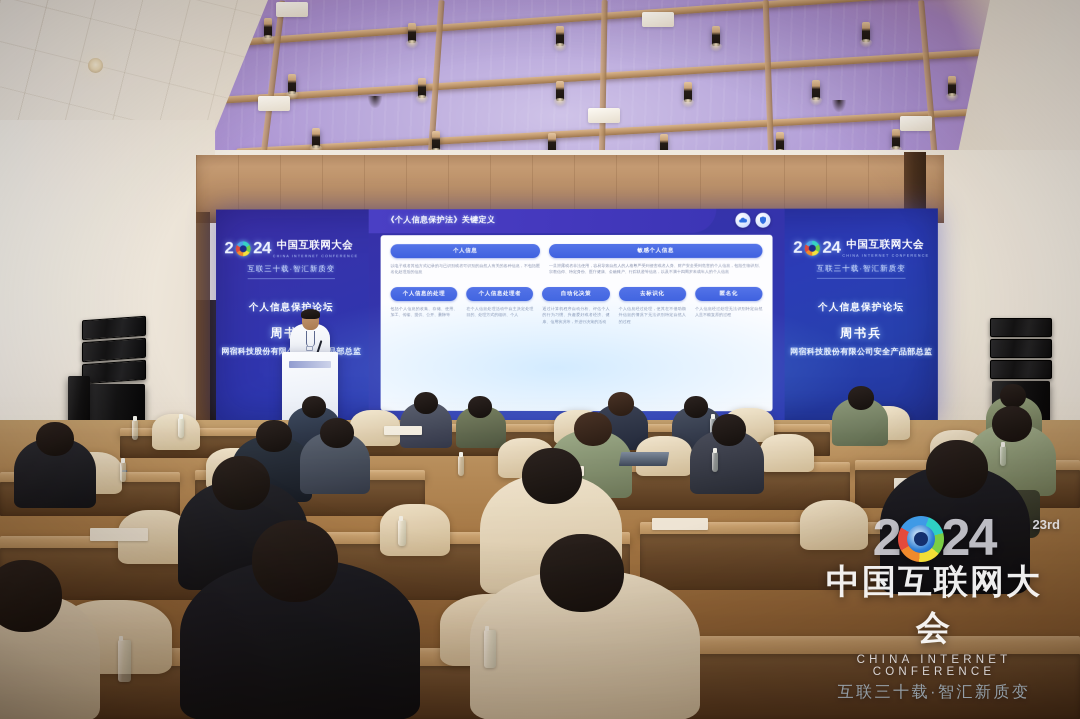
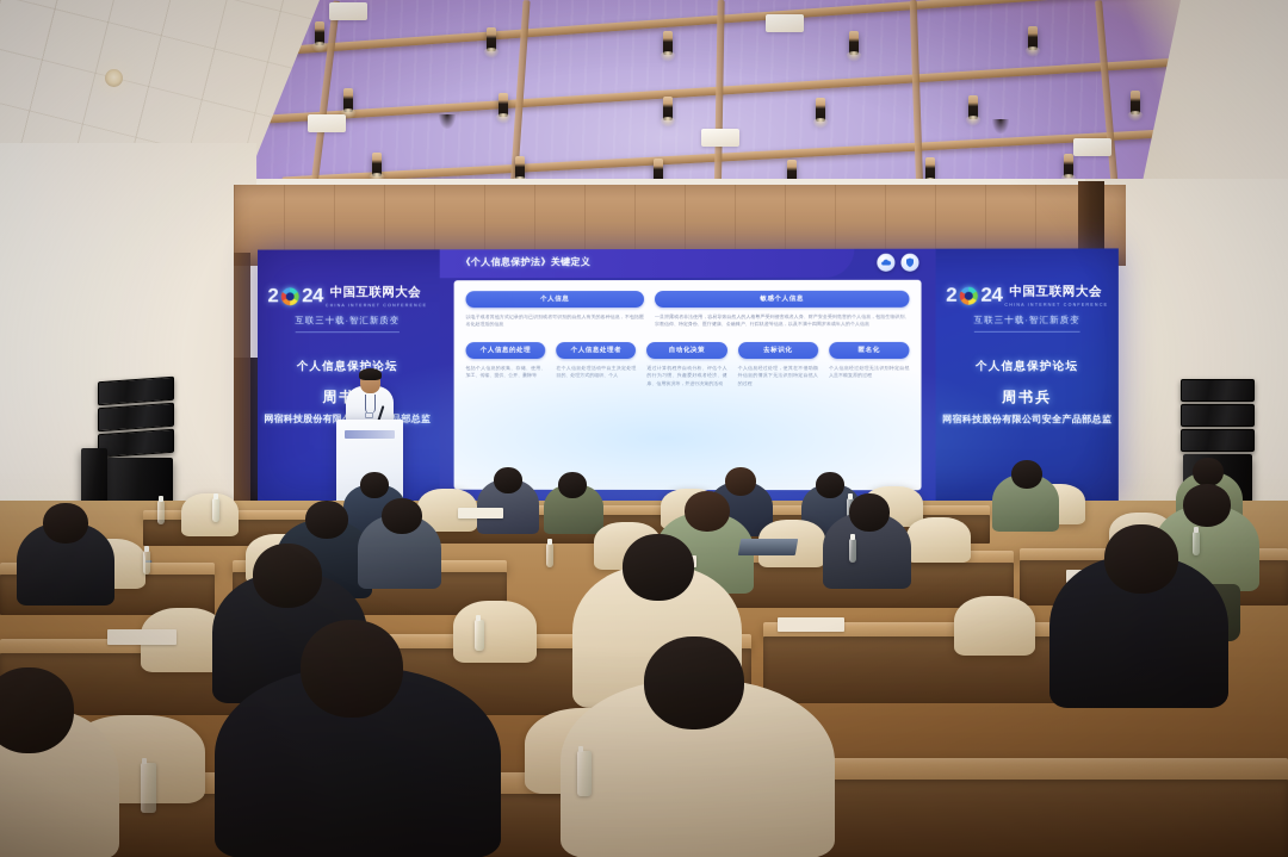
- 2
- 24
- 23rd
- 中国互联网大会
- CHINA INTERNET CONFERENCE
- 互联三十载·智汇新质变
